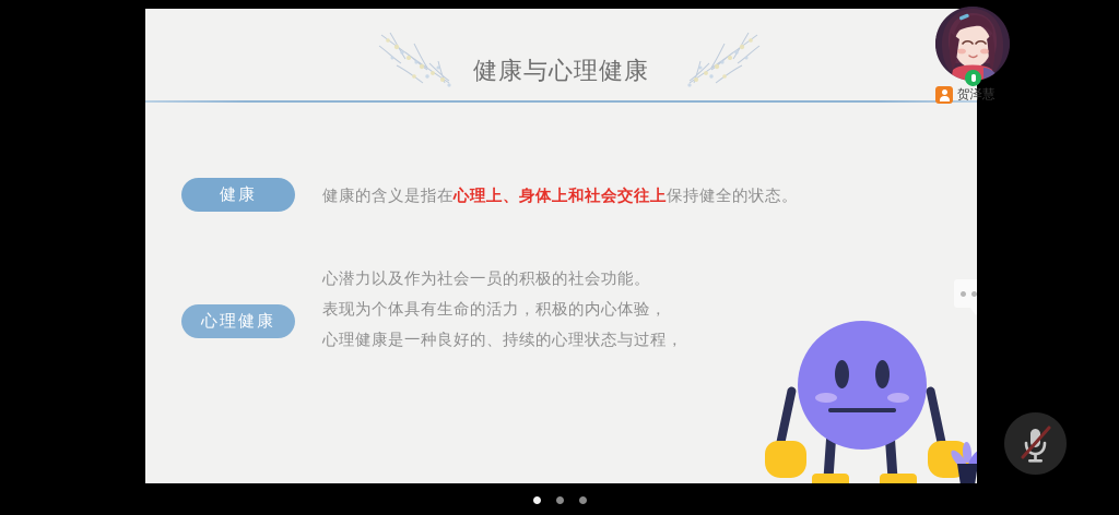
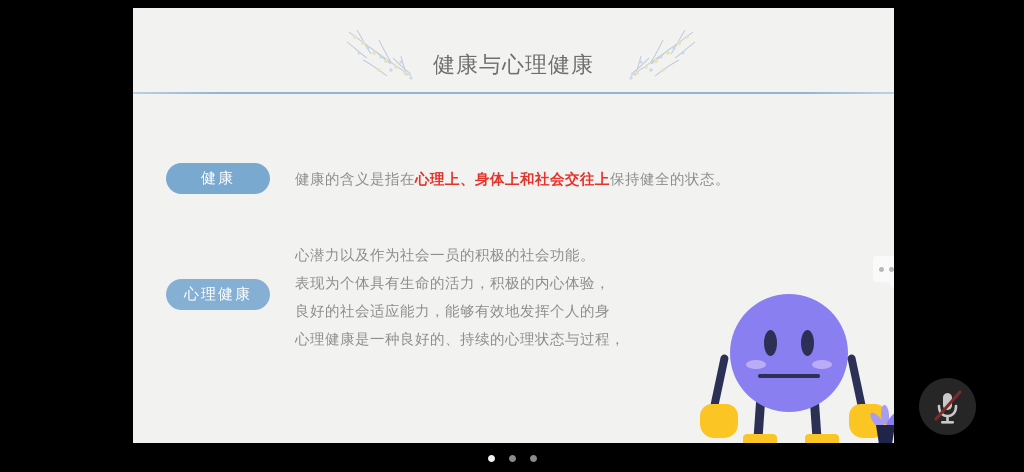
  健康与心理健康
  健康
  健康的含义是指在心理上、身体上和社会交往上保持健全的状态。
  心理健康
  心潜力以及作为社会一员的积极的社会功能。
  表现为个体具有生命的活力，积极的内心体验，
+ 良好的社会适应能力，能够有效地发挥个人的身
  心理健康是一种良好的、持续的心理状态与过程，
- 贺泽慧
